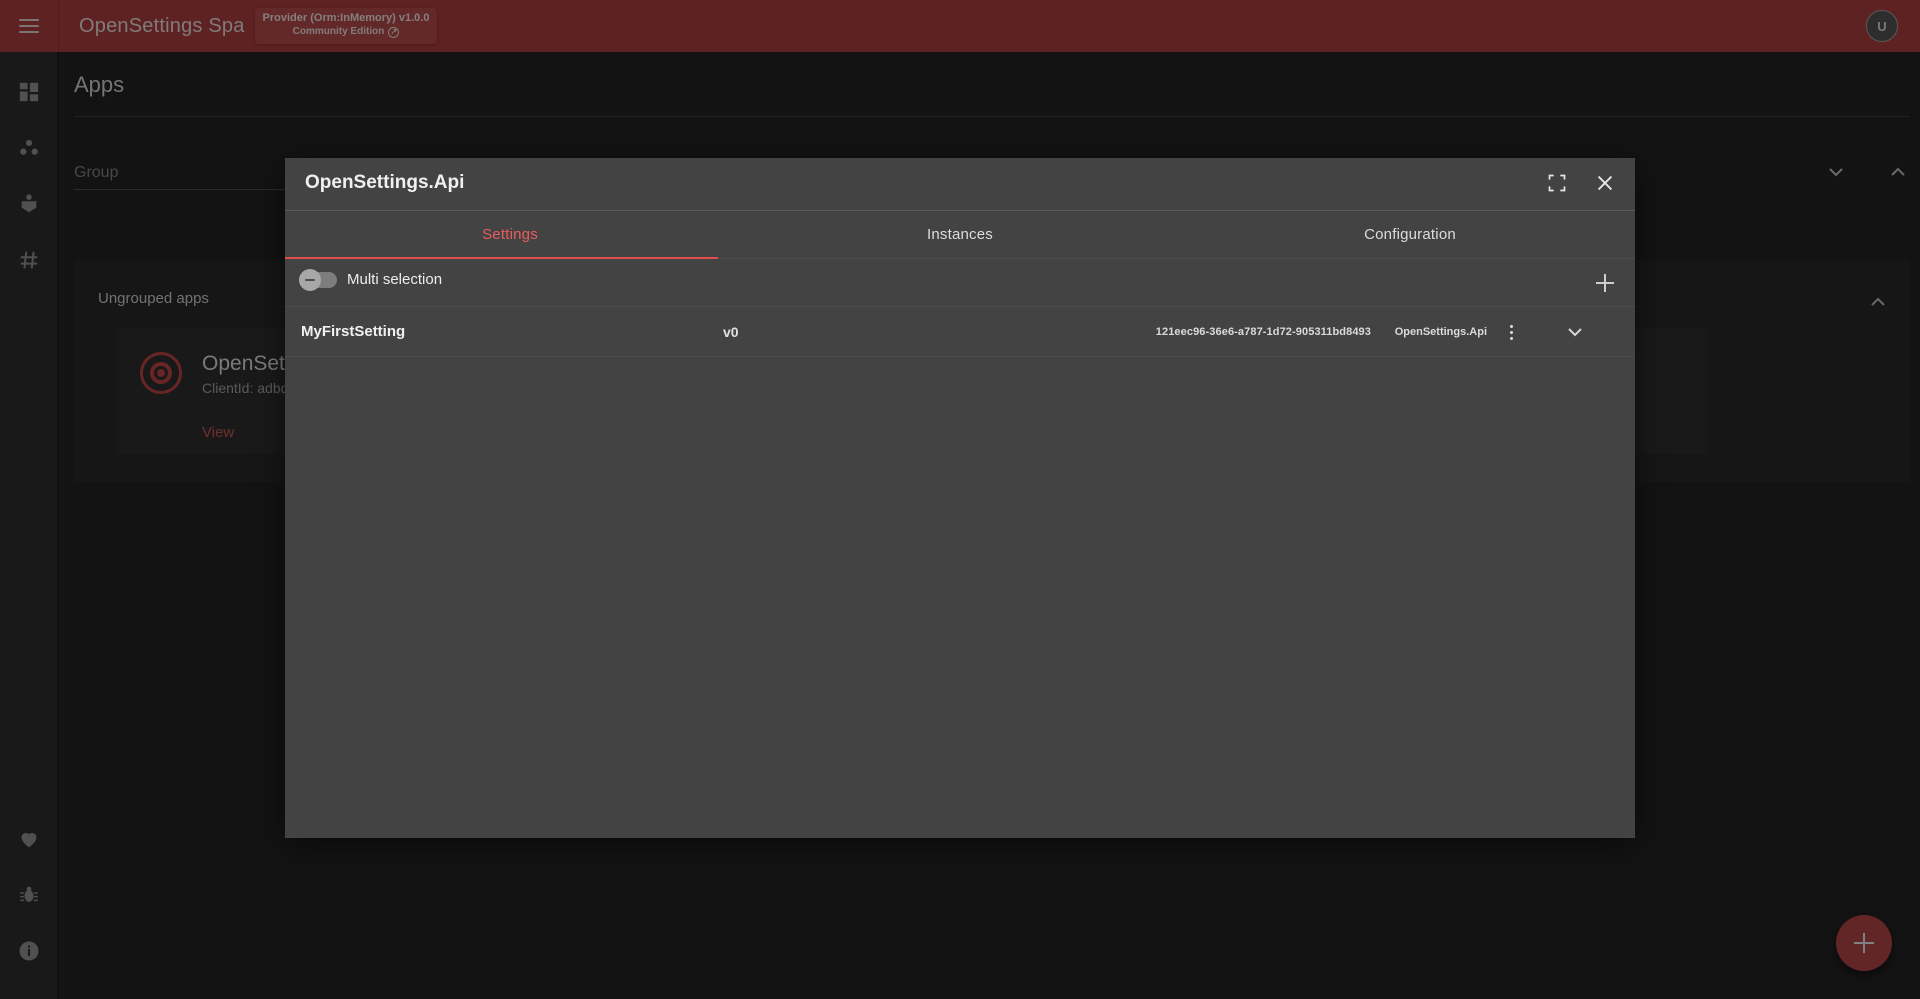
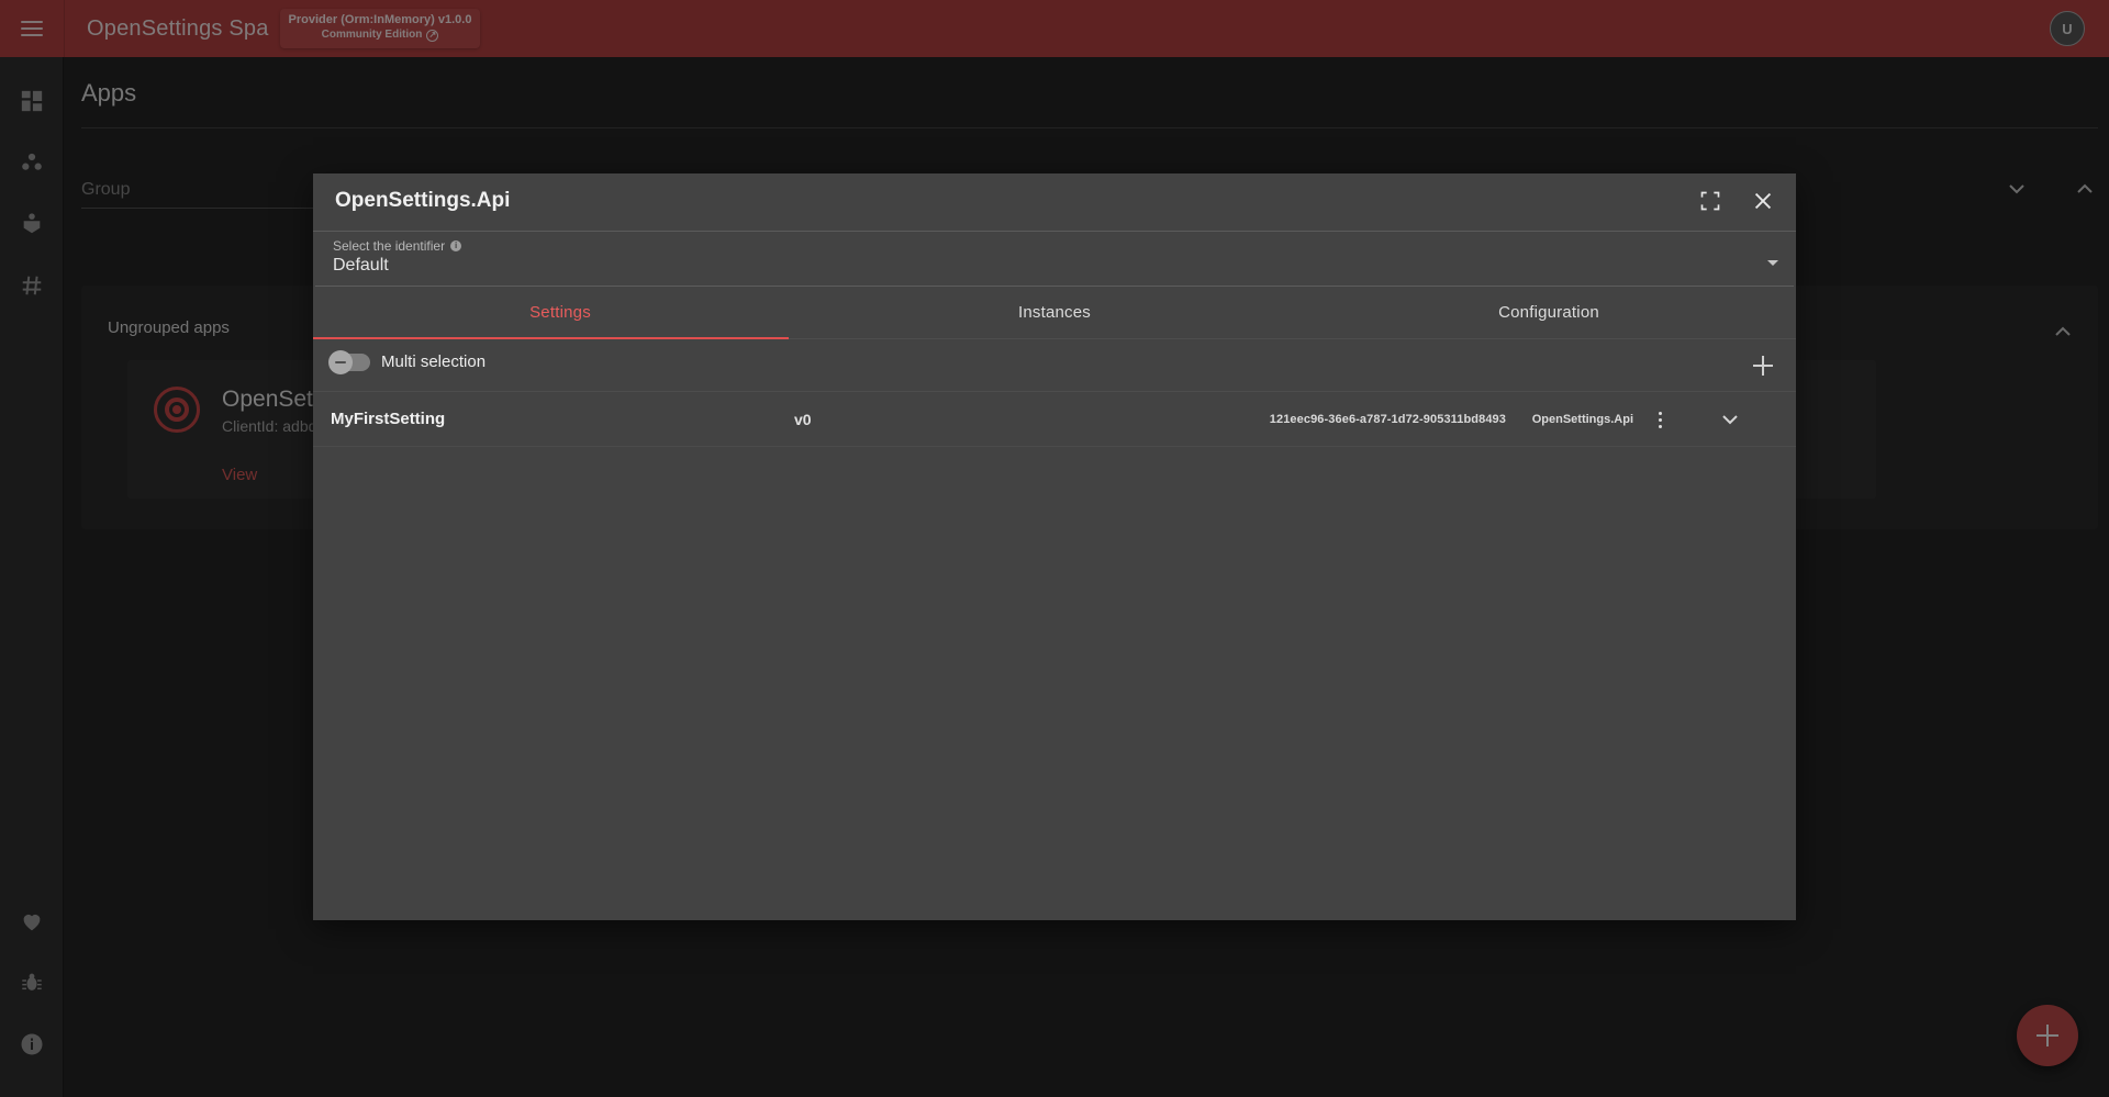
  Apps
  Group
  Ungrouped apps
  View
  OpenSettings Spa
  Provider (Orm:InMemory) v1.0.0
  Community Edition
  ↗
  U
  OpenSettings.Api
+ Select the identifier
+ i
+ Default
  Settings
  Instances
  Configuration
  Multi selection
  MyFirstSetting
  v0
  121eec96-36e6-a787-1d72-905311bd8493
  OpenSettings.Api
